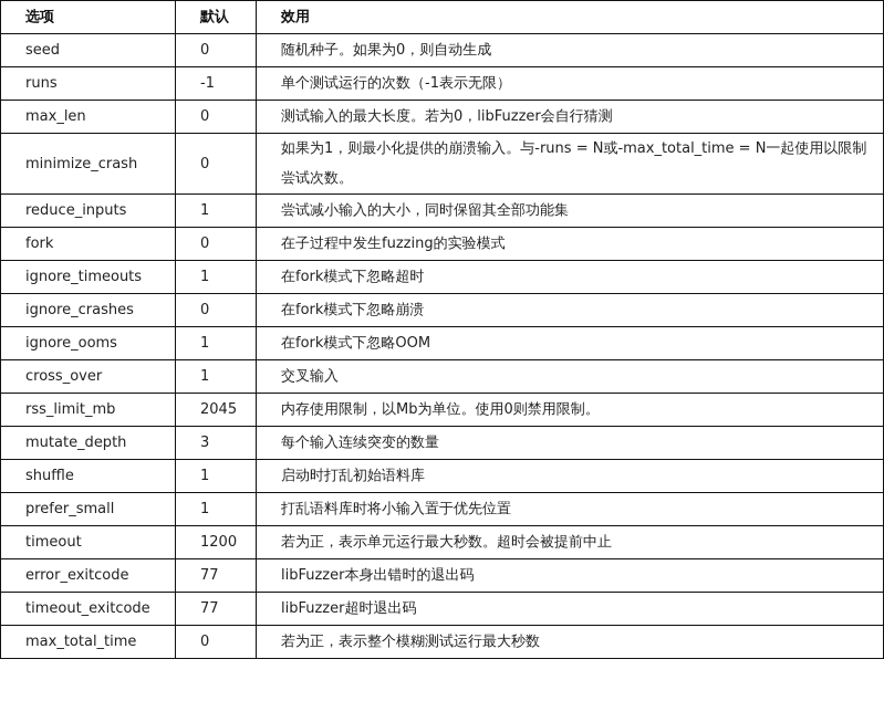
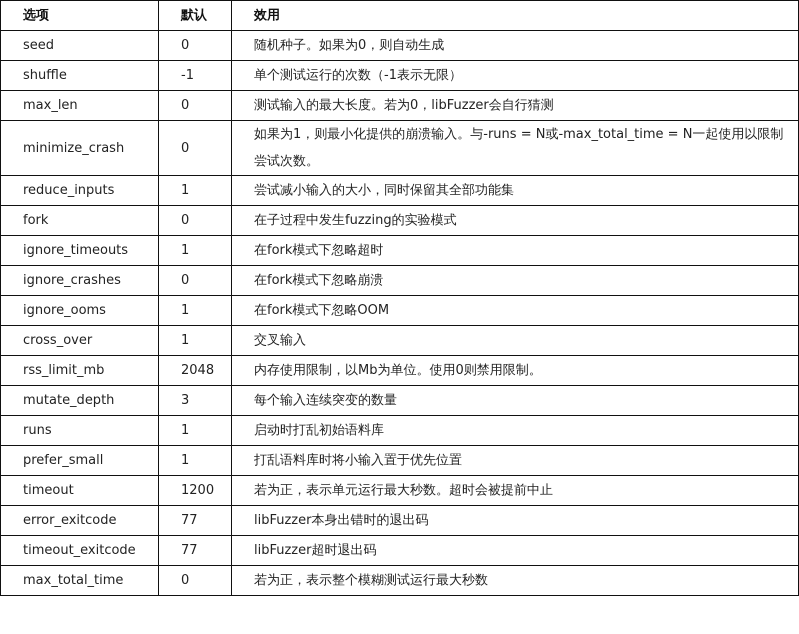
  选项	默认	效用
  seed	0	随机种子。如果为0，则自动生成
- runs	-1	单个测试运行的次数（-1表示无限）
+ shuffle	-1	单个测试运行的次数（-1表示无限）
  max_len	0	测试输入的最大长度。若为0，libFuzzer会自行猜测
  minimize_crash	0	如果为1，则最小化提供的崩溃输入。与-runs = N或-max_total_time = N一起使用以限制尝试次数。
  reduce_inputs	1	尝试减小输入的大小，同时保留其全部功能集
  fork	0	在子过程中发生fuzzing的实验模式
  ignore_timeouts	1	在fork模式下忽略超时
  ignore_crashes	0	在fork模式下忽略崩溃
  ignore_ooms	1	在fork模式下忽略OOM
  cross_over	1	交叉输入
- rss_limit_mb	2045	内存使用限制，以Mb为单位。使用0则禁用限制。
+ rss_limit_mb	2048	内存使用限制，以Mb为单位。使用0则禁用限制。
  mutate_depth	3	每个输入连续突变的数量
- shuffle	1	启动时打乱初始语料库
+ runs	1	启动时打乱初始语料库
  prefer_small	1	打乱语料库时将小输入置于优先位置
  timeout	1200	若为正，表示单元运行最大秒数。超时会被提前中止
  error_exitcode	77	libFuzzer本身出错时的退出码
  timeout_exitcode	77	libFuzzer超时退出码
  max_total_time	0	若为正，表示整个模糊测试运行最大秒数
